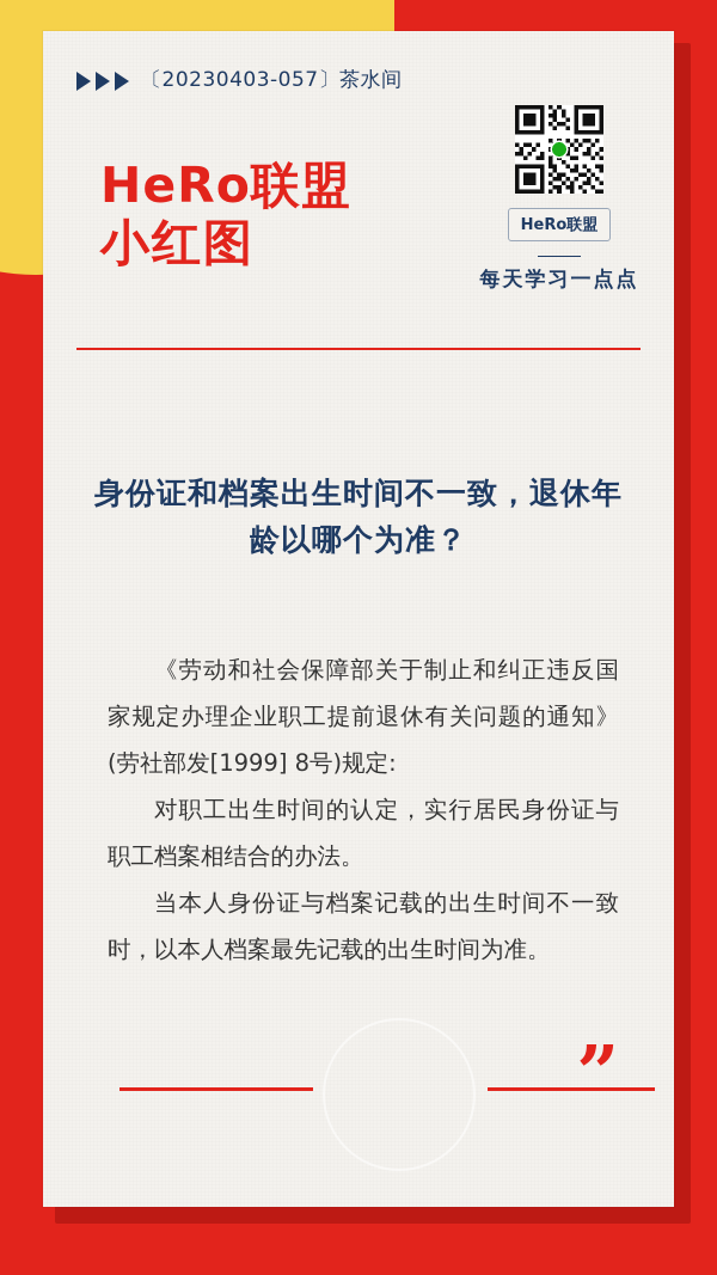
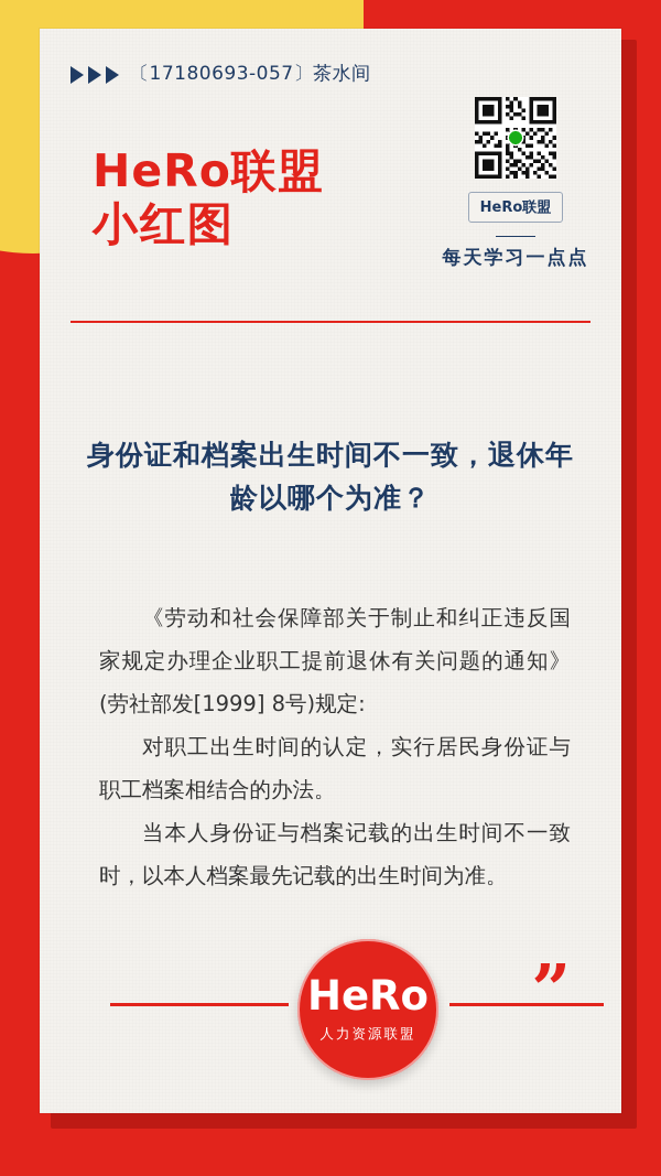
- 〔20230403-057〕茶水间
+ 〔17180693-057〕茶水间
  HeRo联盟
  小红图
  HeRo联盟
  每天学习一点点
  身份证和档案出生时间不一致，退休年龄以哪个为准？
  《劳动和社会保障部关于制止和纠正违反国家规定办理企业职工提前退休有关问题的通知》(劳社部发[1999] 8号)规定:
  对职工出生时间的认定，实行居民身份证与职工档案相结合的办法。
  当本人身份证与档案记载的出生时间不一致时，以本人档案最先记载的出生时间为准。
+ HeRo
+ 人力资源联盟
  ”
